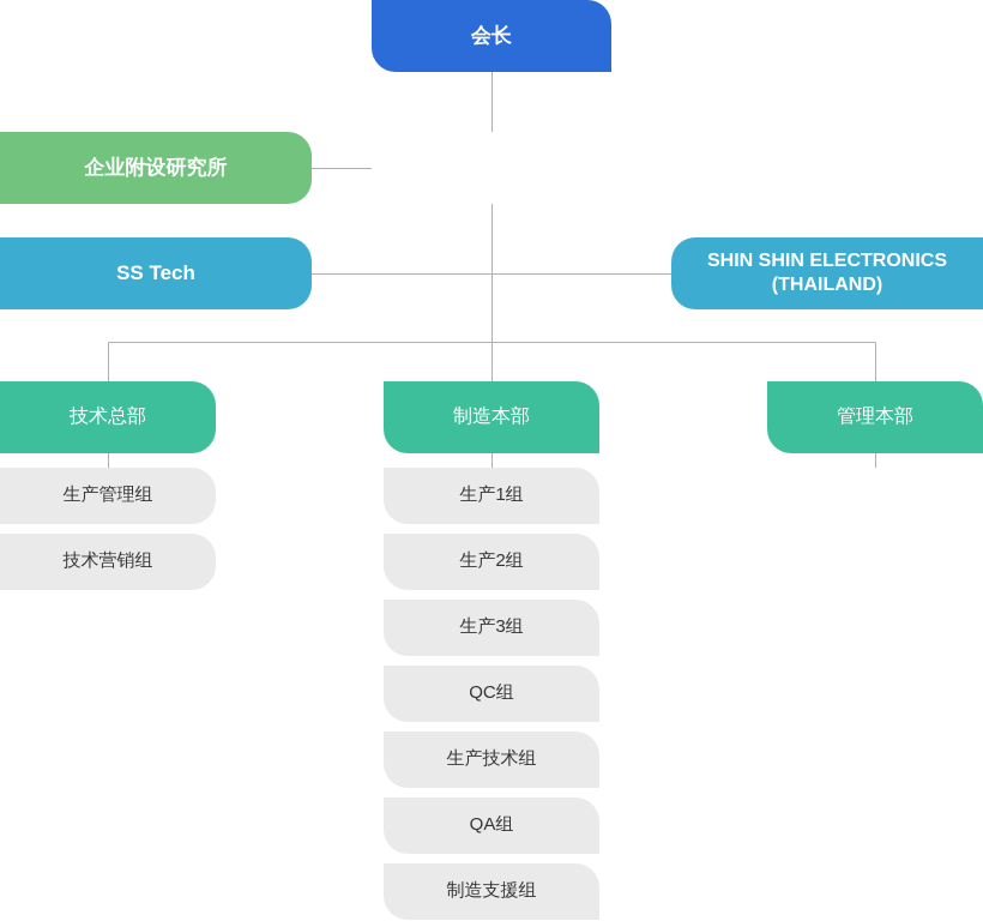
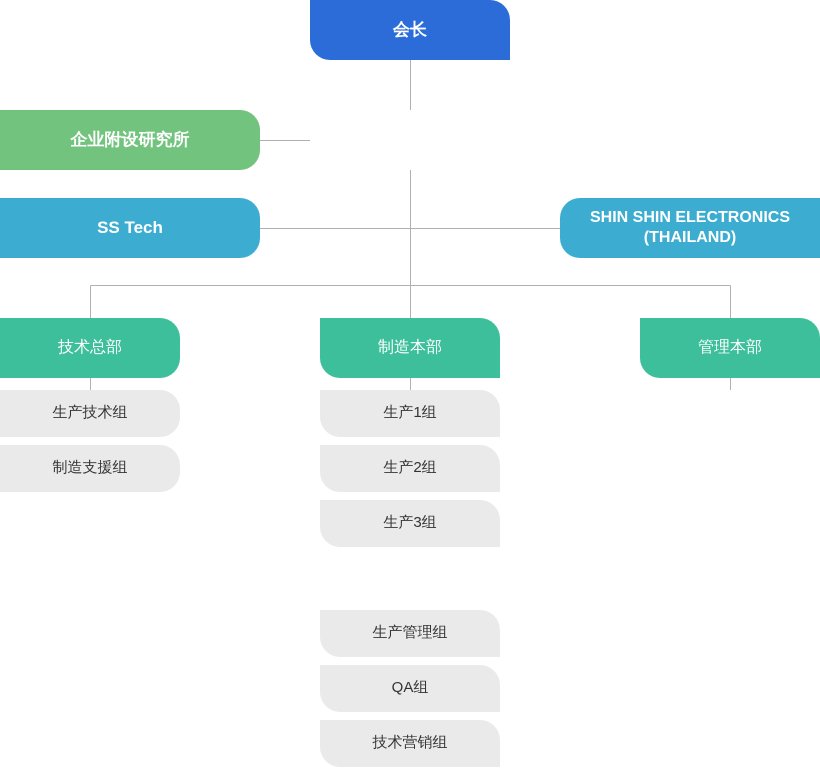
  会长
  企业附设研究所
  SS Tech
  SHIN SHIN ELECTRONICS
  (THAILAND)
  技术总部
  制造本部
  管理本部
- 生产管理组
+ 生产技术组
- 技术营销组
+ 制造支援组
  生产1组
  生产2组
  生产3组
- QC组
- 生产技术组
+ 生产管理组
  QA组
- 制造支援组
+ 技术营销组
